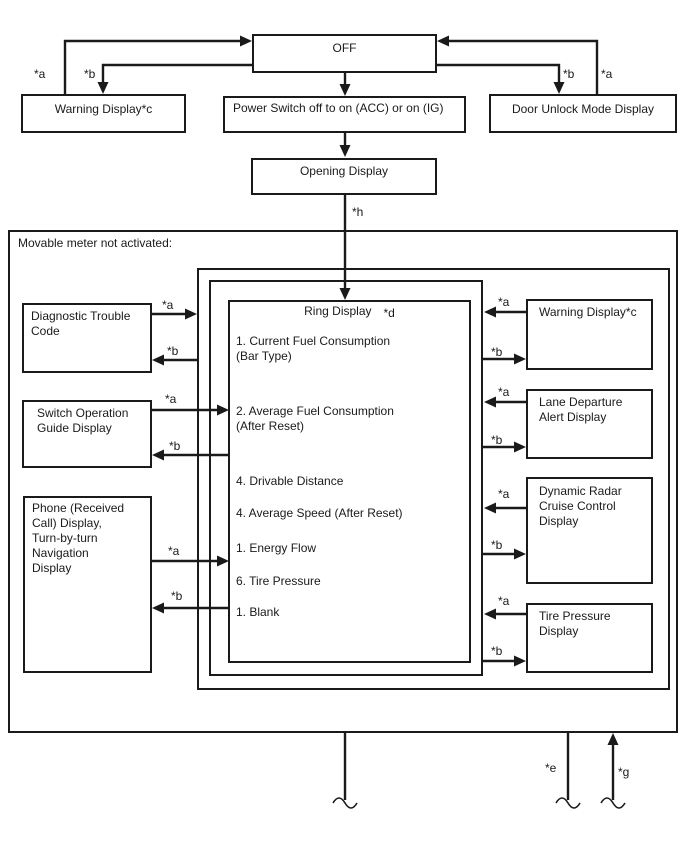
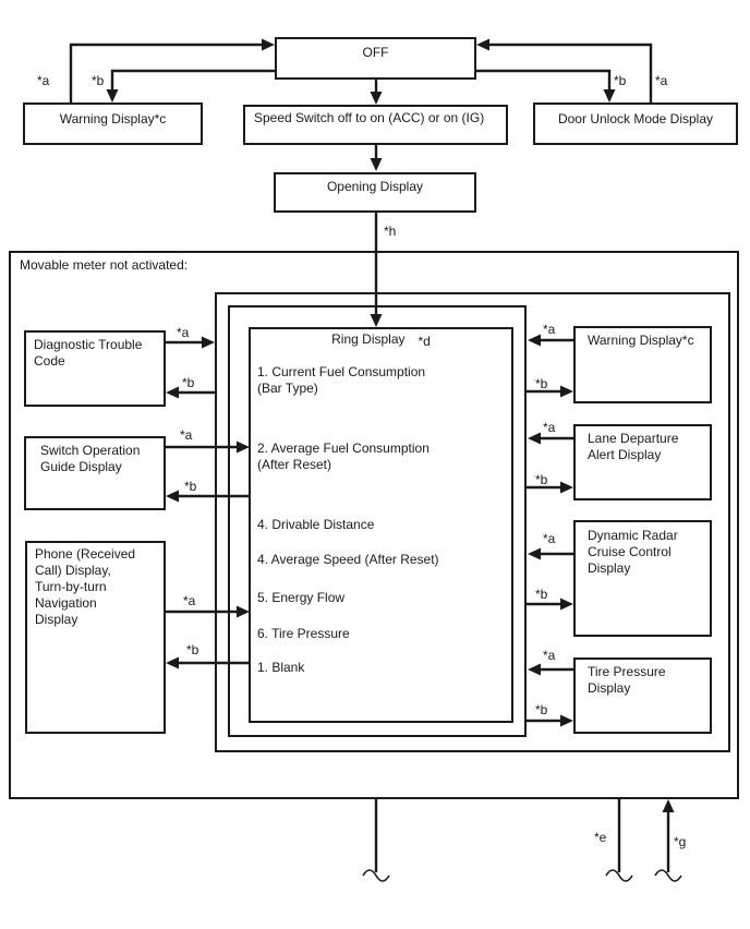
  OFF
  Warning Display*c
- Power Switch off to on (ACC) or on (IG)
+ Speed Switch off to on (ACC) or on (IG)
  Door Unlock Mode Display
  Opening Display
  Movable meter not activated:
  Ring Display
  *d
  1. Current Fuel Consumption
  (Bar Type)
  2. Average Fuel Consumption
  (After Reset)
  4. Drivable Distance
  4. Average Speed (After Reset)
- 1. Energy Flow
+ 5. Energy Flow
  6. Tire Pressure
  1. Blank
  Diagnostic Trouble
  Code
  Switch Operation
  Guide Display
  Phone (Received
  Call) Display,
  Turn-by-turn
  Navigation
  Display
  Warning Display*c
  Lane Departure
  Alert Display
  Dynamic Radar
  Cruise Control
  Display
  Tire Pressure
  Display
  *a
  *b
  *b
  *a
  *h
  *a
  *b
  *a
  *b
  *a
  *b
  *a
  *b
  *a
  *b
  *a
  *b
  *a
  *b
  *e
  *g
